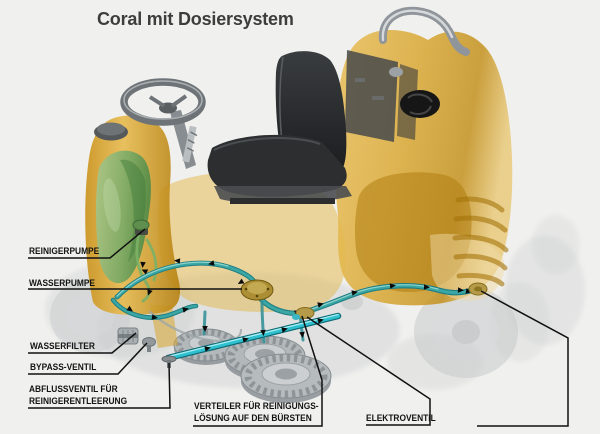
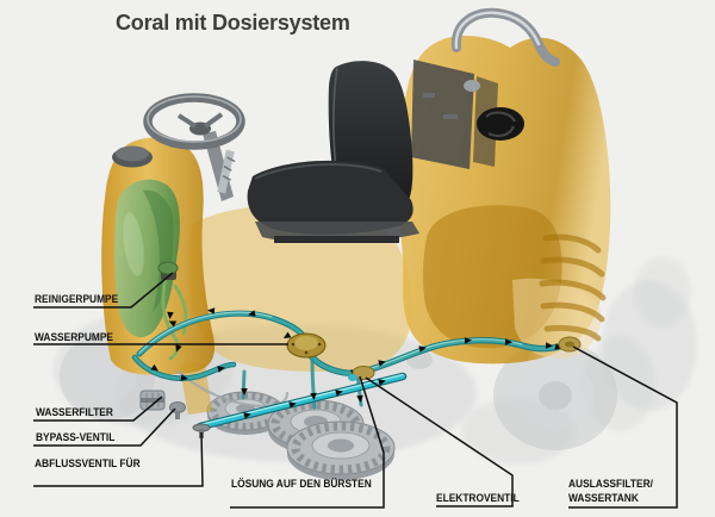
  Coral mit Dosiersystem
  REINIGERPUMPE
  WASSERPUMPE
  WASSERFILTER
  BYPASS-VENTIL
  ABFLUSSVENTIL FÜR
- REINIGERENTLEERUNG
- VERTEILER FÜR REINIGUNGS-
  LÖSUNG AUF DEN BÜRSTEN
  ELEKTROVENTIL
+ AUSLASSFILTER/
+ WASSERTANK
